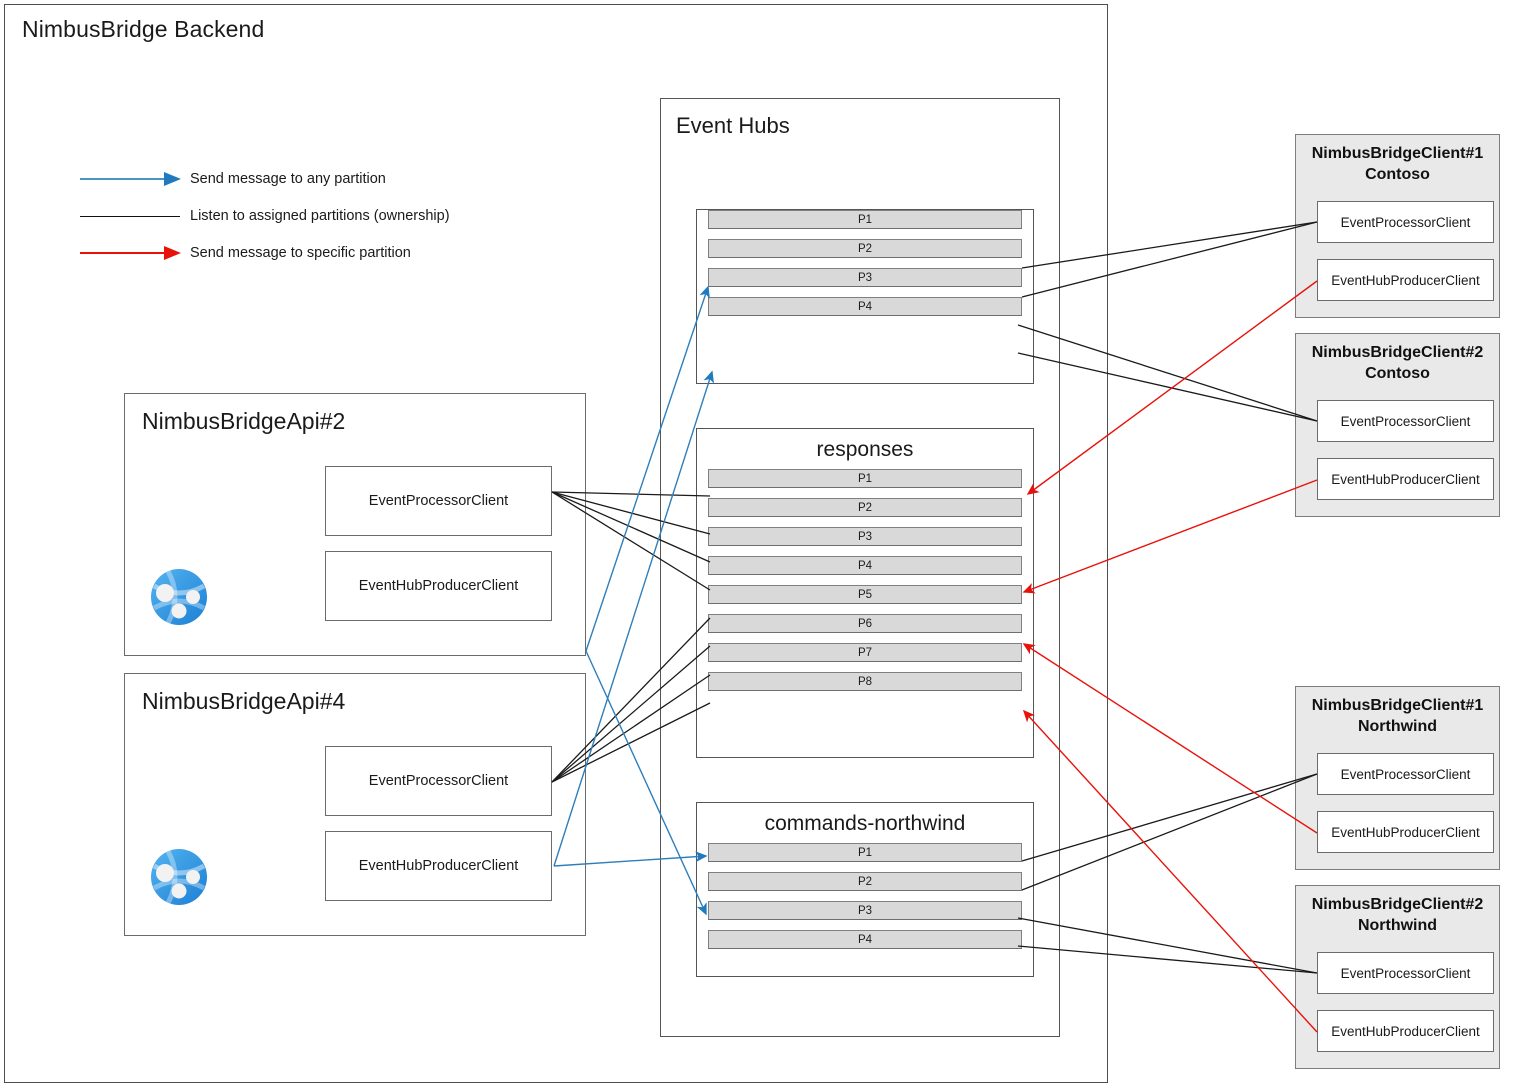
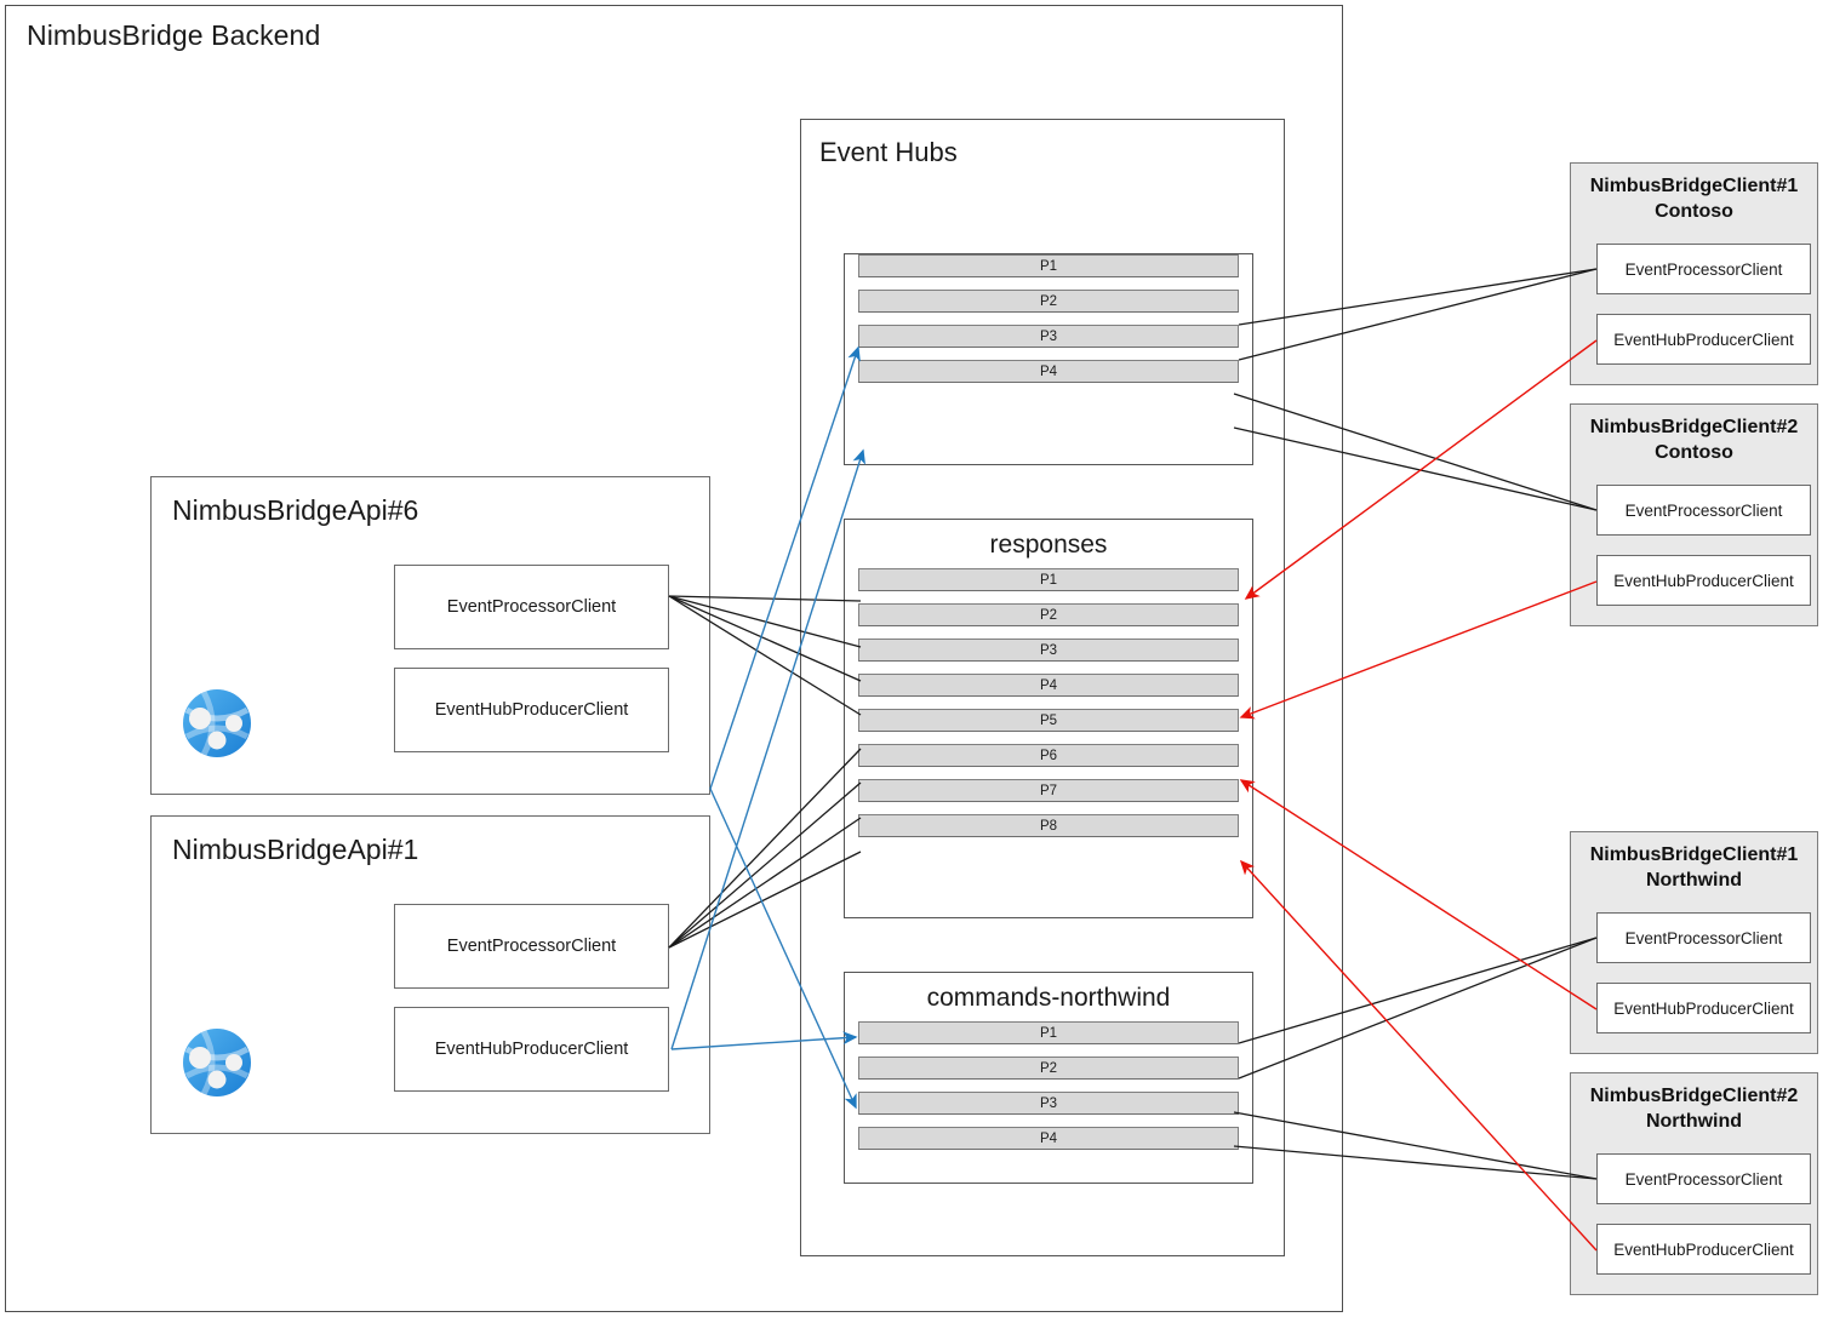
  NimbusBridge Backend
- Send message to any partition
- Listen to assigned partitions (ownership)
- Send message to specific partition
  Event Hubs
  P1
  P2
  P3
  P4
  responses
  P1
  P2
  P3
  P4
  P5
  P6
  P7
  P8
  commands-northwind
  P1
  P2
  P3
  P4
- NimbusBridgeApi#2
+ NimbusBridgeApi#6
  EventProcessorClient
  EventHubProducerClient
- NimbusBridgeApi#4
+ NimbusBridgeApi#1
  EventProcessorClient
  EventHubProducerClient
  NimbusBridgeClient#1
  Contoso
  EventProcessorClient
  EventHubProducerClient
  NimbusBridgeClient#2
  Contoso
  EventProcessorClient
  EventHubProducerClient
  NimbusBridgeClient#1
  Northwind
  EventProcessorClient
  EventHubProducerClient
  NimbusBridgeClient#2
  Northwind
  EventProcessorClient
  EventHubProducerClient
